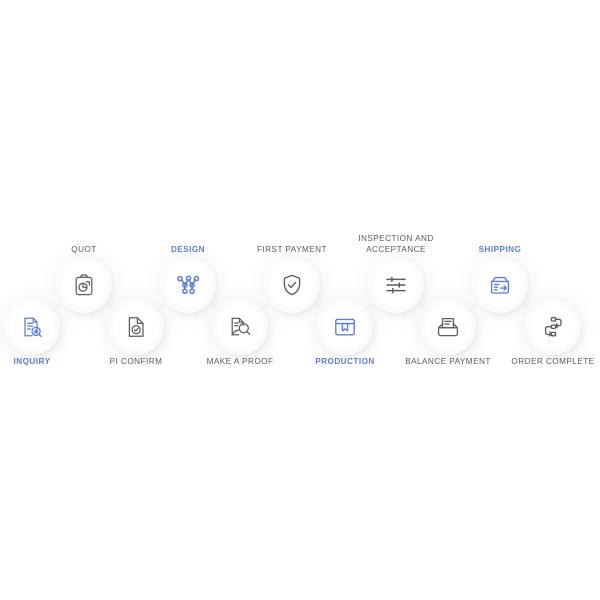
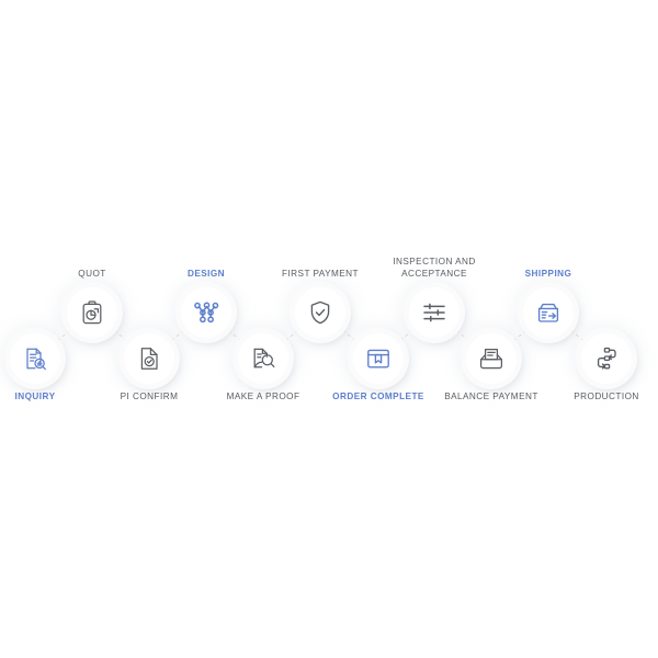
  INQUIRY
  QUOT
  PI CONFIRM
  DESIGN
  MAKE A PROOF
  FIRST PAYMENT
- PRODUCTION
+ ORDER COMPLETE
  INSPECTION AND ACCEPTANCE
  BALANCE PAYMENT
  SHIPPING
- ORDER COMPLETE
+ PRODUCTION
